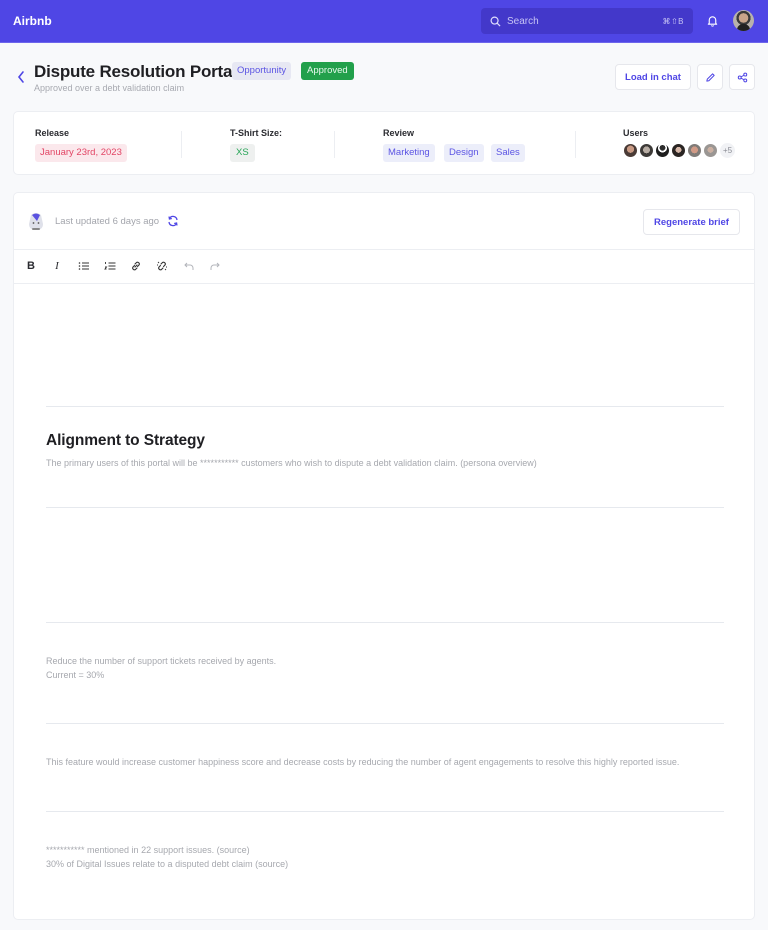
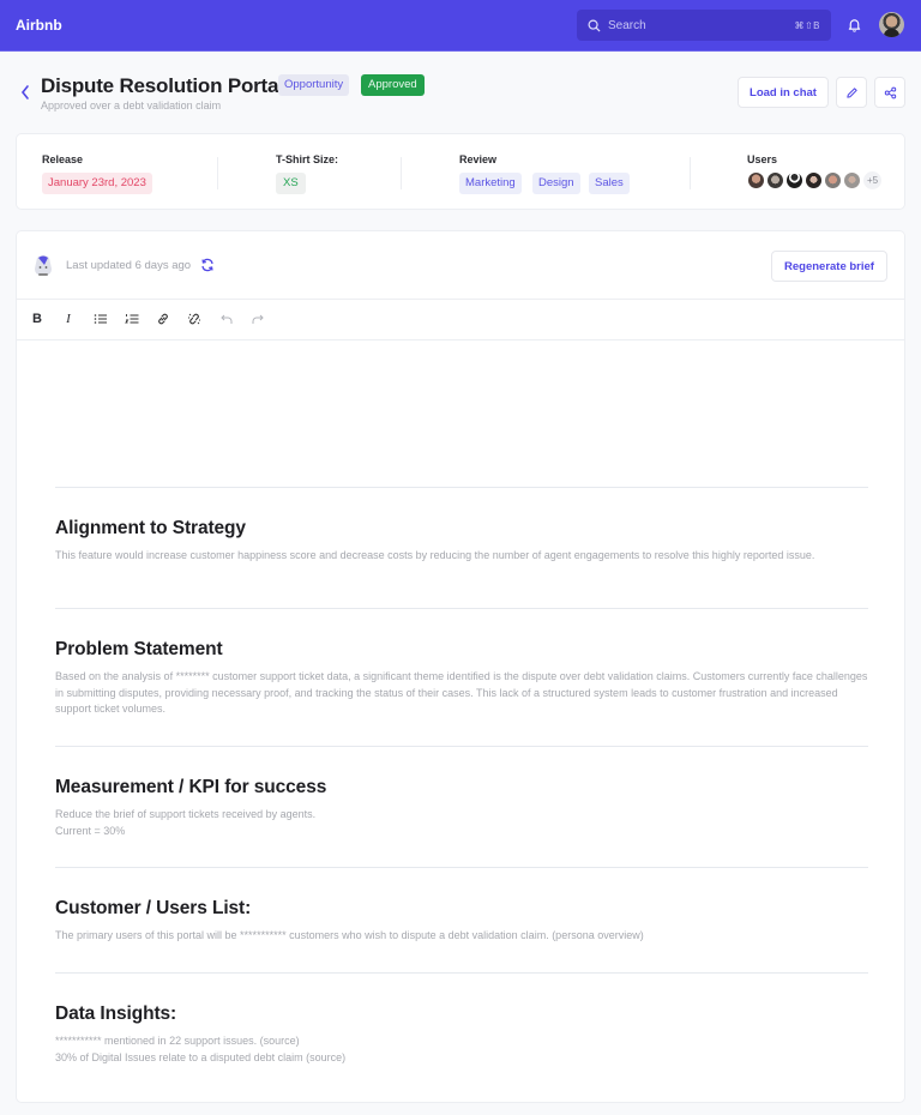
  Airbnb
  Search
  ⌘⇧B
  Dispute Resolution Porta
  Opportunity
  Approved
  Approved over a debt validation claim
  Load in chat
  Release
  January 23rd, 2023
  T-Shirt Size:
  XS
  Review
  Marketing
  Design
  Sales
  Users
  +5
  Last updated 6 days ago
  Regenerate brief
  B
  I
  Alignment to Strategy
- The primary users of this portal will be *********** customers who wish to dispute a debt validation claim. (persona overview)
+ This feature would increase customer happiness score and decrease costs by reducing the number of agent engagements to resolve this highly reported issue.
+ Problem Statement
+ Based on the analysis of ******** customer support ticket data, a significant theme identified is the dispute over debt validation claims. Customers currently face challenges in submitting disputes, providing necessary proof, and tracking the status of their cases. This lack of a structured system leads to customer frustration and increased support ticket volumes.
+ Measurement / KPI for success
- Reduce the number of support tickets received by agents.
+ Reduce the brief of support tickets received by agents.
  Current = 30%
+ Customer / Users List:
- This feature would increase customer happiness score and decrease costs by reducing the number of agent engagements to resolve this highly reported issue.
+ The primary users of this portal will be *********** customers who wish to dispute a debt validation claim. (persona overview)
+ Data Insights:
  *********** mentioned in 22 support issues. (source)
  30% of Digital Issues relate to a disputed debt claim (source)
